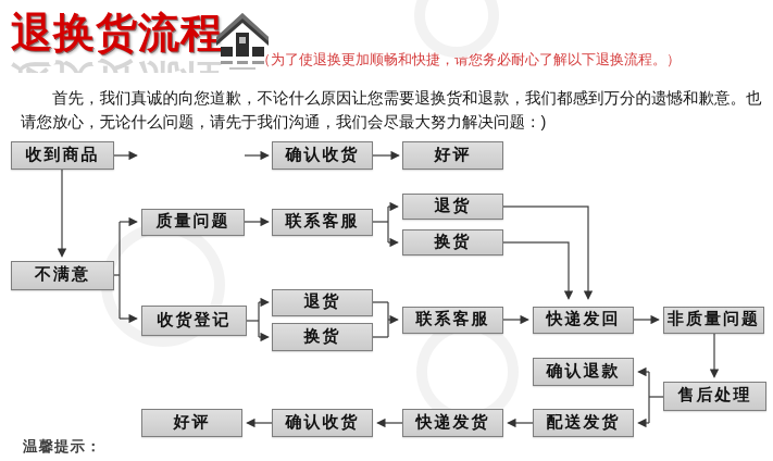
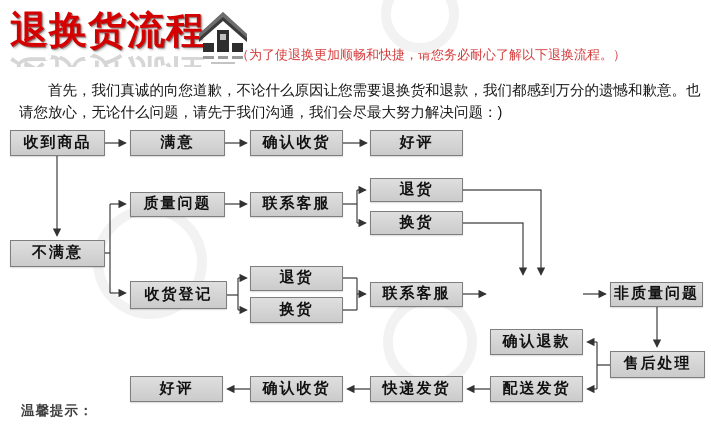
  退换货流程
  （为了使退换更加顺畅和快捷，请您务必耐心了解以下退换流程。）
  首先，我们真诚的向您道歉，不论什么原因让您需要退换货和退款，我们都感到万分的遗憾和歉意。也请您放心，无论什么问题，请先于我们沟通，我们会尽最大努力解决问题：)
  收到商品
+ 满意
  确认收货
  好评
  质量问题
  联系客服
  退货
  换货
  不满意
  收货登记
  退货
  换货
  联系客服
- 快递发回
  非质量问题
  确认退款
  售后处理
  配送发货
  快递发货
  确认收货
  好评
  温馨提示：
